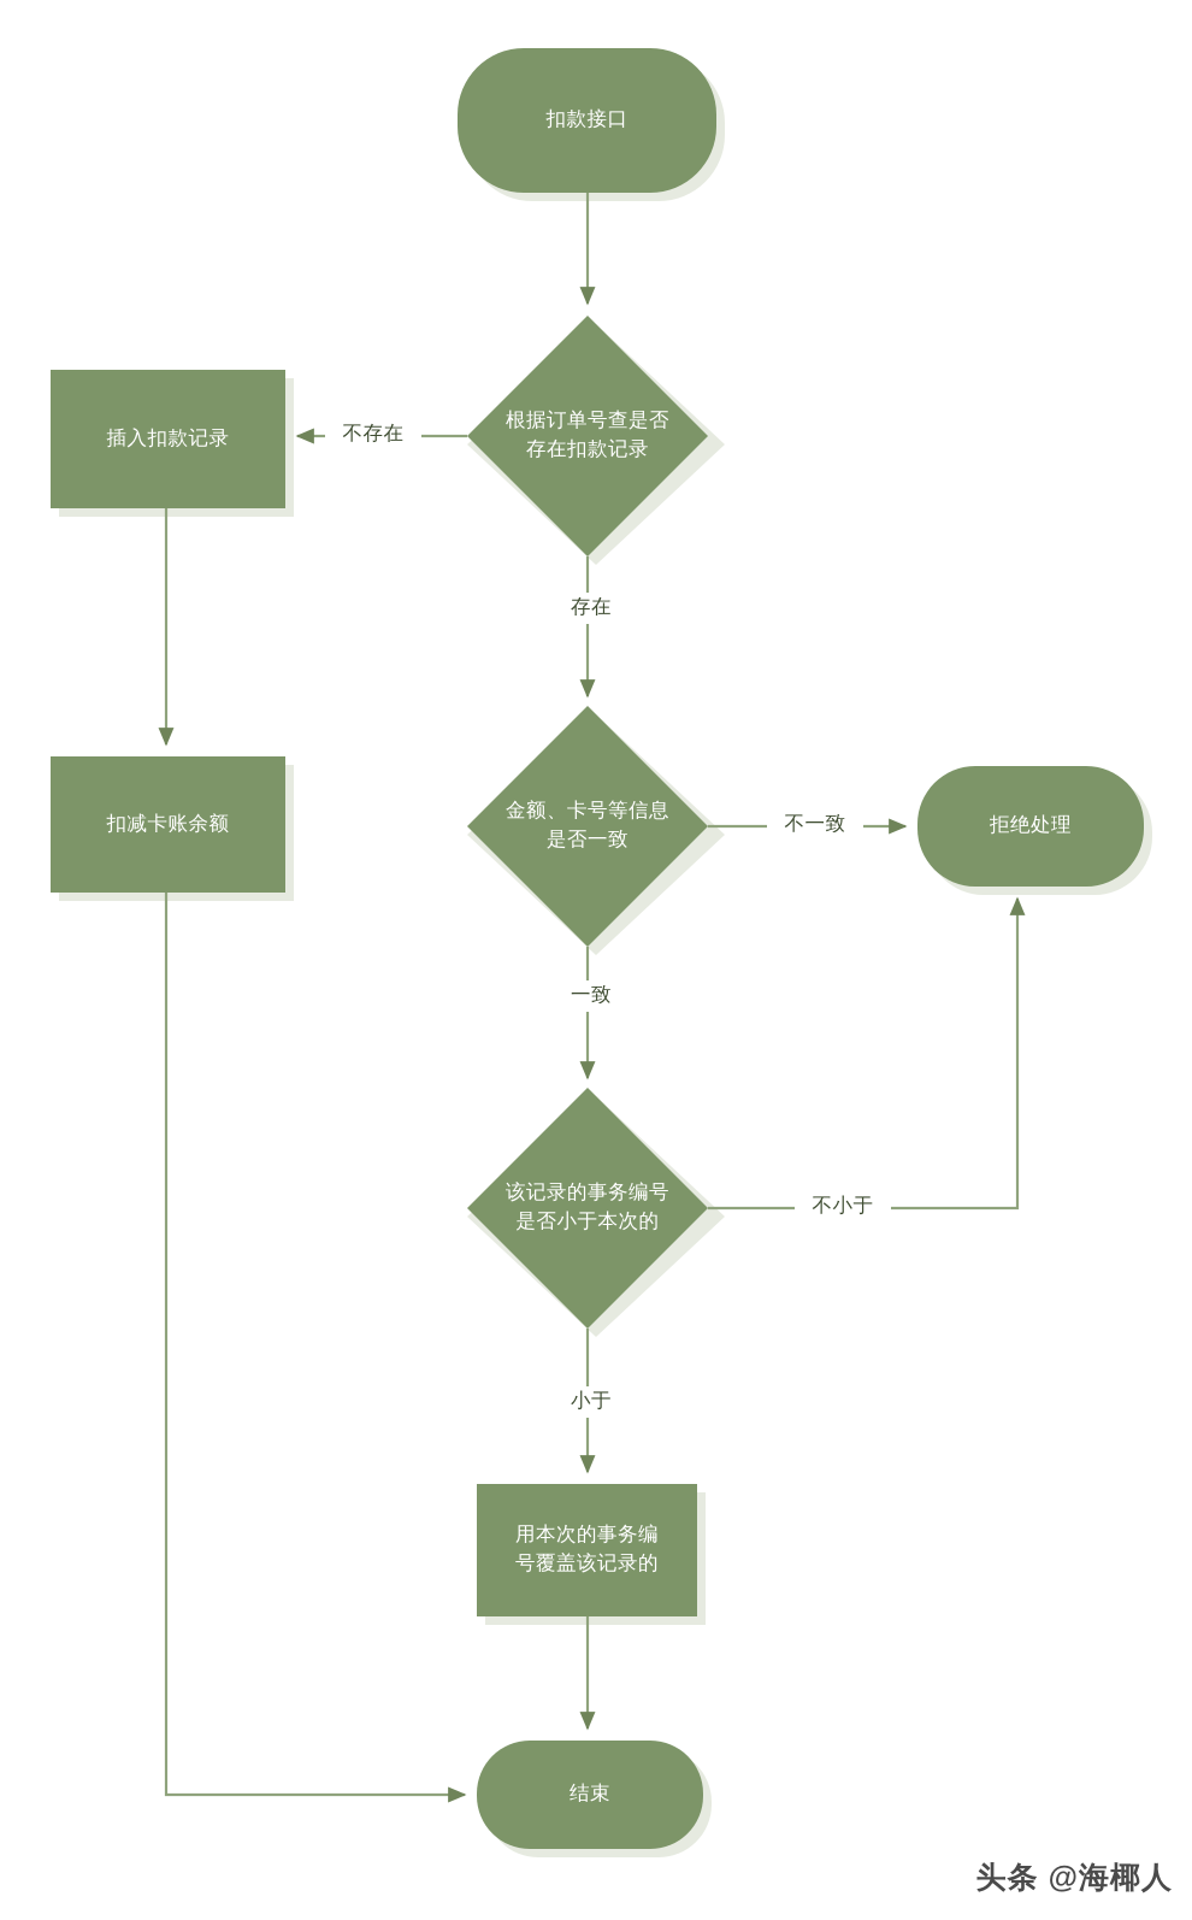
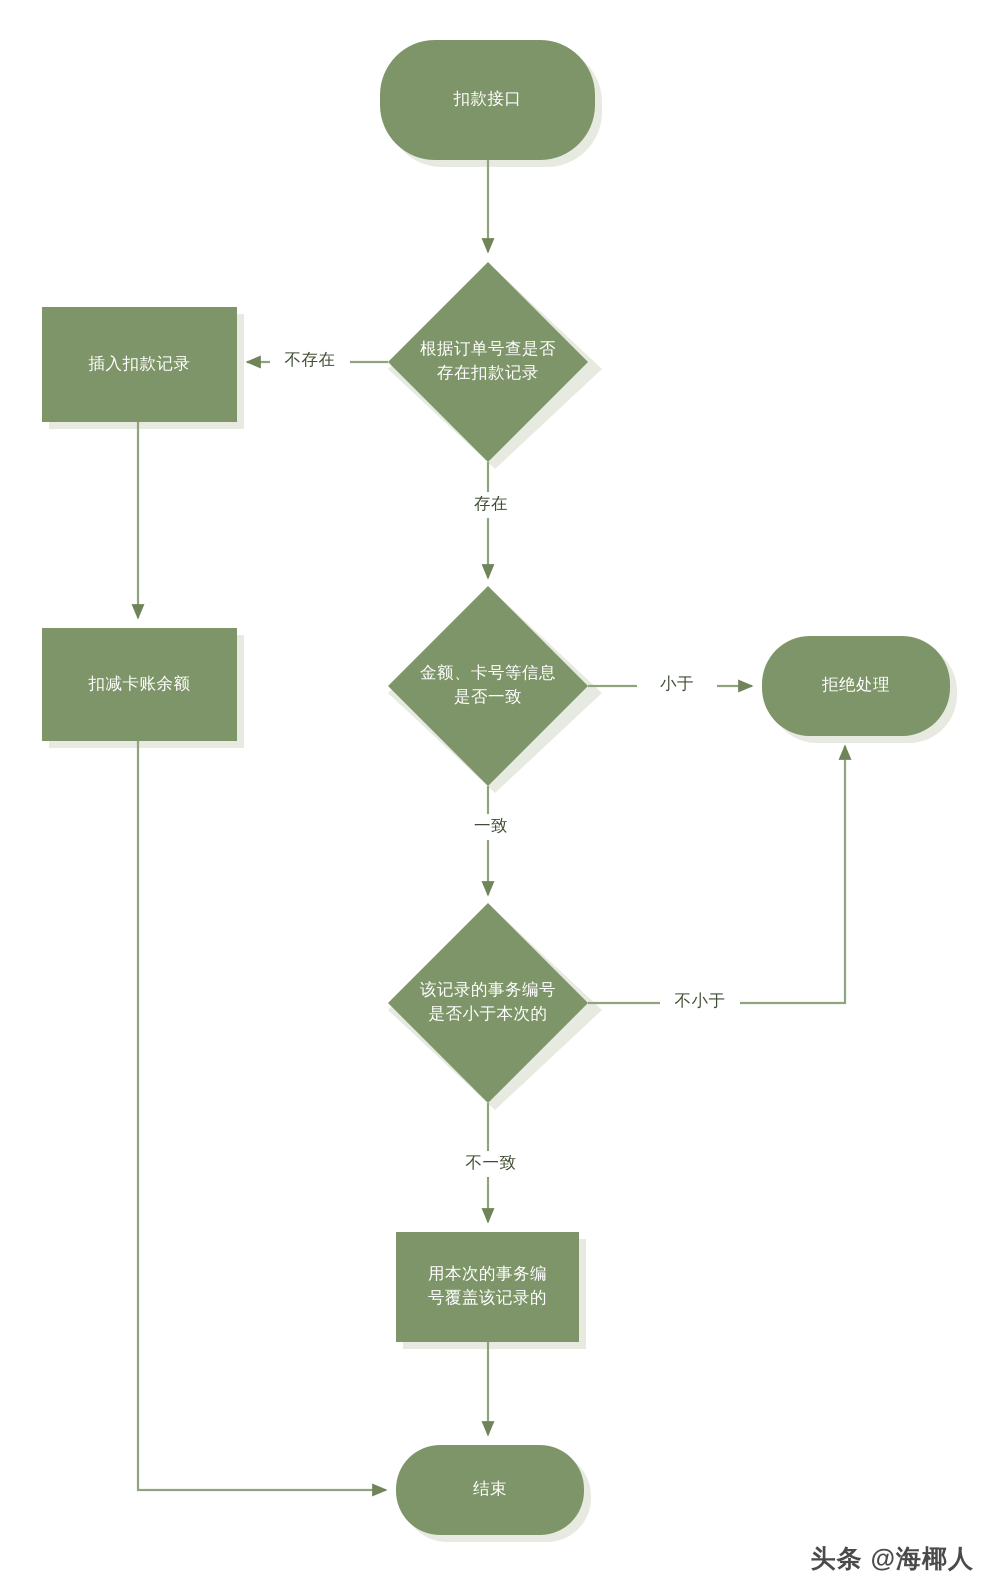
  扣款接口
  根据订单号查是否
  存在扣款记录
  插入扣款记录
  扣减卡账余额
  金额、卡号等信息
  是否一致
  拒绝处理
  该记录的事务编号
  是否小于本次的
  用本次的事务编
  号覆盖该记录的
  结束
  不存在
  存在
- 不一致
+ 小于
  一致
  不小于
- 小于
+ 不一致
  头条 @海椰人
